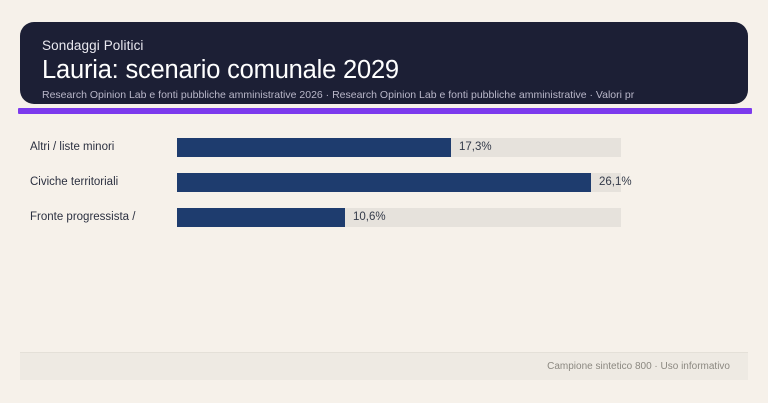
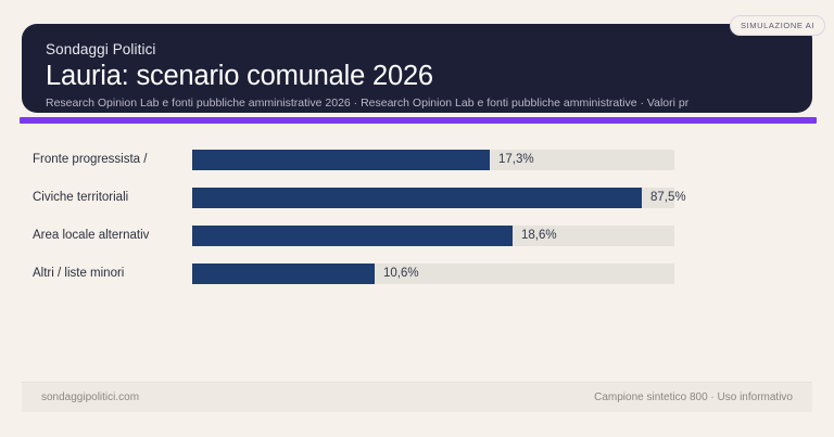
  Sondaggi Politici
- Lauria: scenario comunale 2029
+ Lauria: scenario comunale 2026
  Research Opinion Lab e fonti pubbliche amministrative 2026 · Research Opinion Lab e fonti pubbliche amministrative · Valori pr
+ SIMULAZIONE AI
- Altri / liste minori
+ Fronte progressista /
  17,3%
  Civiche territoriali
- 26,1%
+ 87,5%
+ Area locale alternativ
+ 18,6%
- Fronte progressista /
+ Altri / liste minori
  10,6%
+ sondaggipolitici.com
  Campione sintetico 800 · Uso informativo
